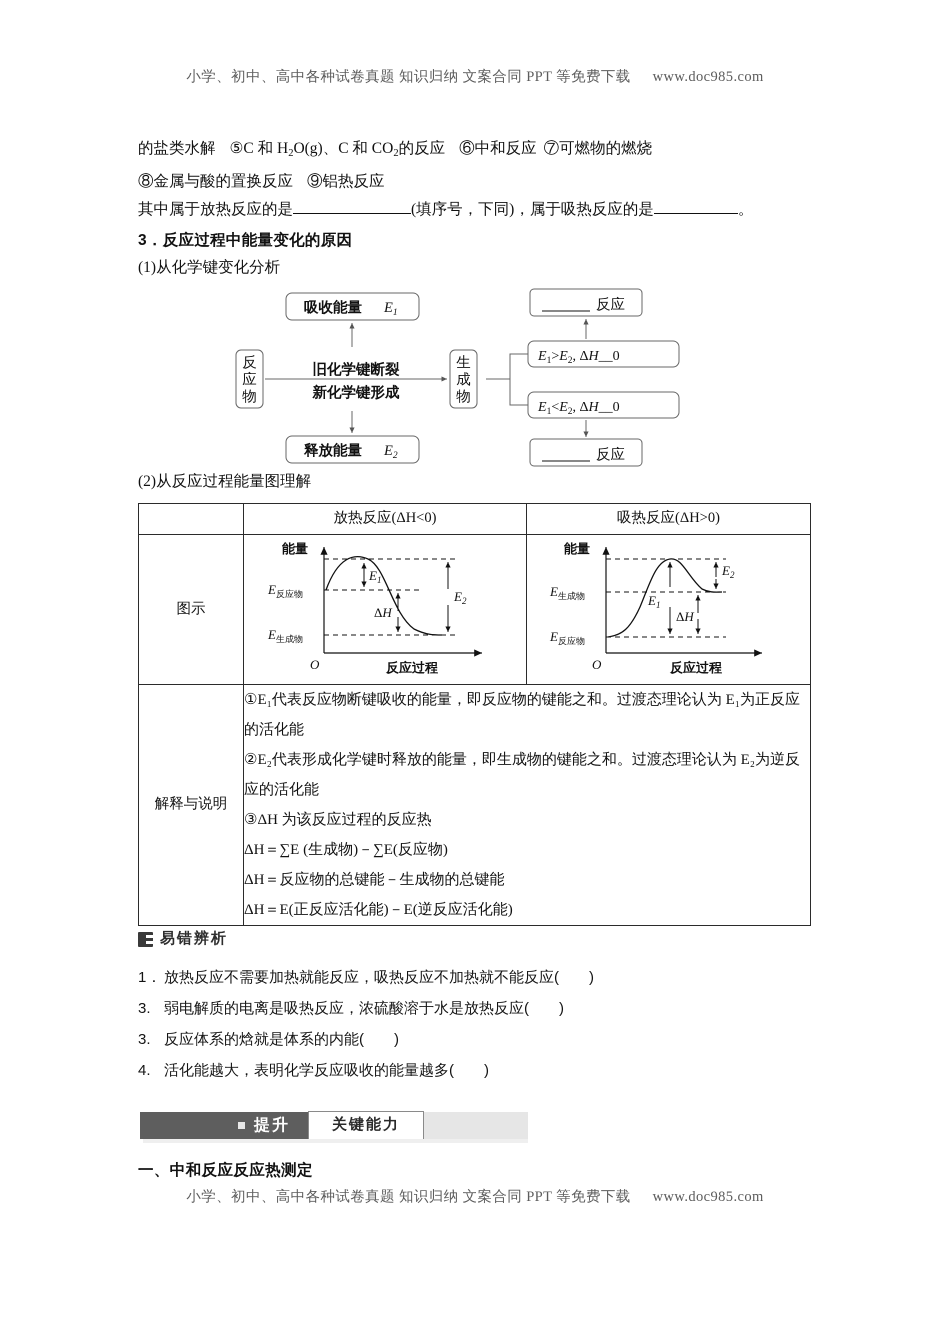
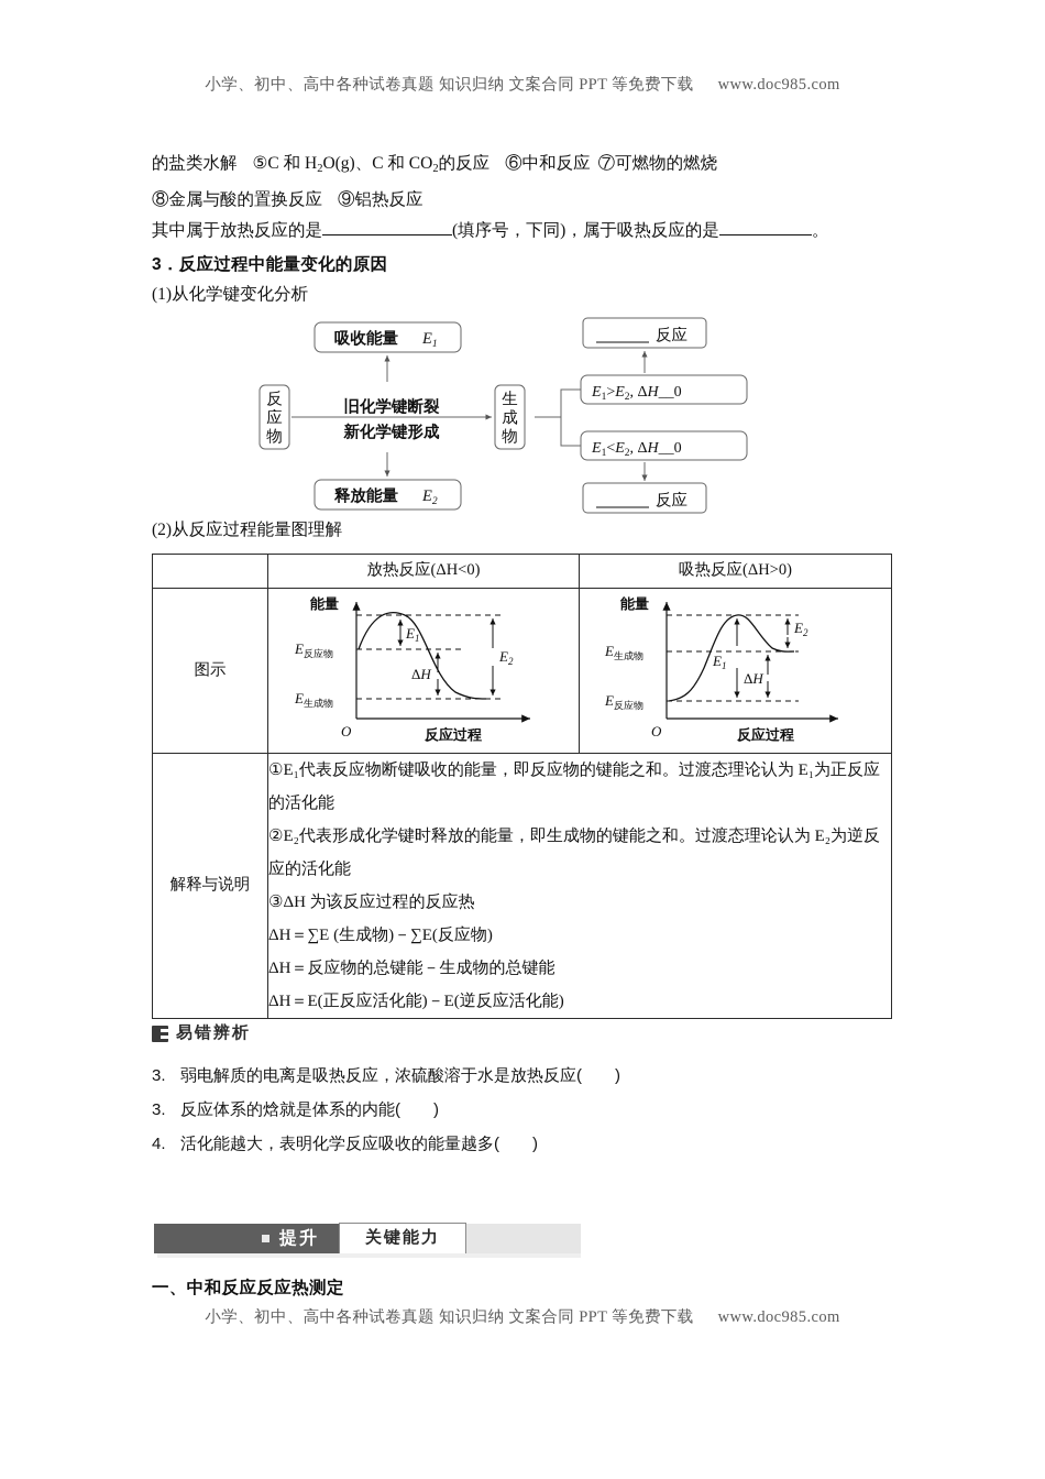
  小学、初中、高中各种试卷真题 知识归纳 文案合同 PPT 等免费下载 www.doc985.com
  的盐类水解 ⑤C 和 H2O(g)、C 和 CO2的反应 ⑥中和反应 ⑦可燃物的燃烧
  ⑧金属与酸的置换反应 ⑨铝热反应
  其中属于放热反应的是 (填序号，下同)，属于吸热反应的是 。
  3．反应过程中能量变化的原因
  (1)从化学键变化分析
  反
  应
  物
  生
  成
  物
  旧化学键断裂
  新化学键形成
  吸收能量
  释放能量
  E1
  E2
  E1>E2, ΔH__0
  E1<E2, ΔH__0
  反应
  反应
  (2)从反应过程能量图理解
  	放热反应(ΔH<0)	吸热反应(ΔH>0)
  图示	能量 E反应物 E生成物 E1 E2 ΔH O 反应过程	能量 E生成物 E反应物 E1 E2 ΔH O 反应过程
  解释与说明	①E₁代表反应物断键吸收的能量，即反应物的键能之和。过渡态理论认为 E₁为正反应的活化能 ②E₂代表形成化学键时释放的能量，即生成物的键能之和。过渡态理论认为 E₂为逆反应的活化能 ③ΔH 为该反应过程的反应热 ΔH＝∑E (生成物)－∑E(反应物) ΔH＝反应物的总键能－生成物的总键能 ΔH＝E(正反应活化能)－E(逆反应活化能)
  易错辨析
- 1． 放热反应不需要加热就能反应，吸热反应不加热就不能反应( )
  3. 弱电解质的电离是吸热反应，浓硫酸溶于水是放热反应( )
  3. 反应体系的焓就是体系的内能( )
  4. 活化能越大，表明化学反应吸收的能量越多( )
  提升
  关键能力
  一、中和反应反应热测定
  小学、初中、高中各种试卷真题 知识归纳 文案合同 PPT 等免费下载 www.doc985.com
